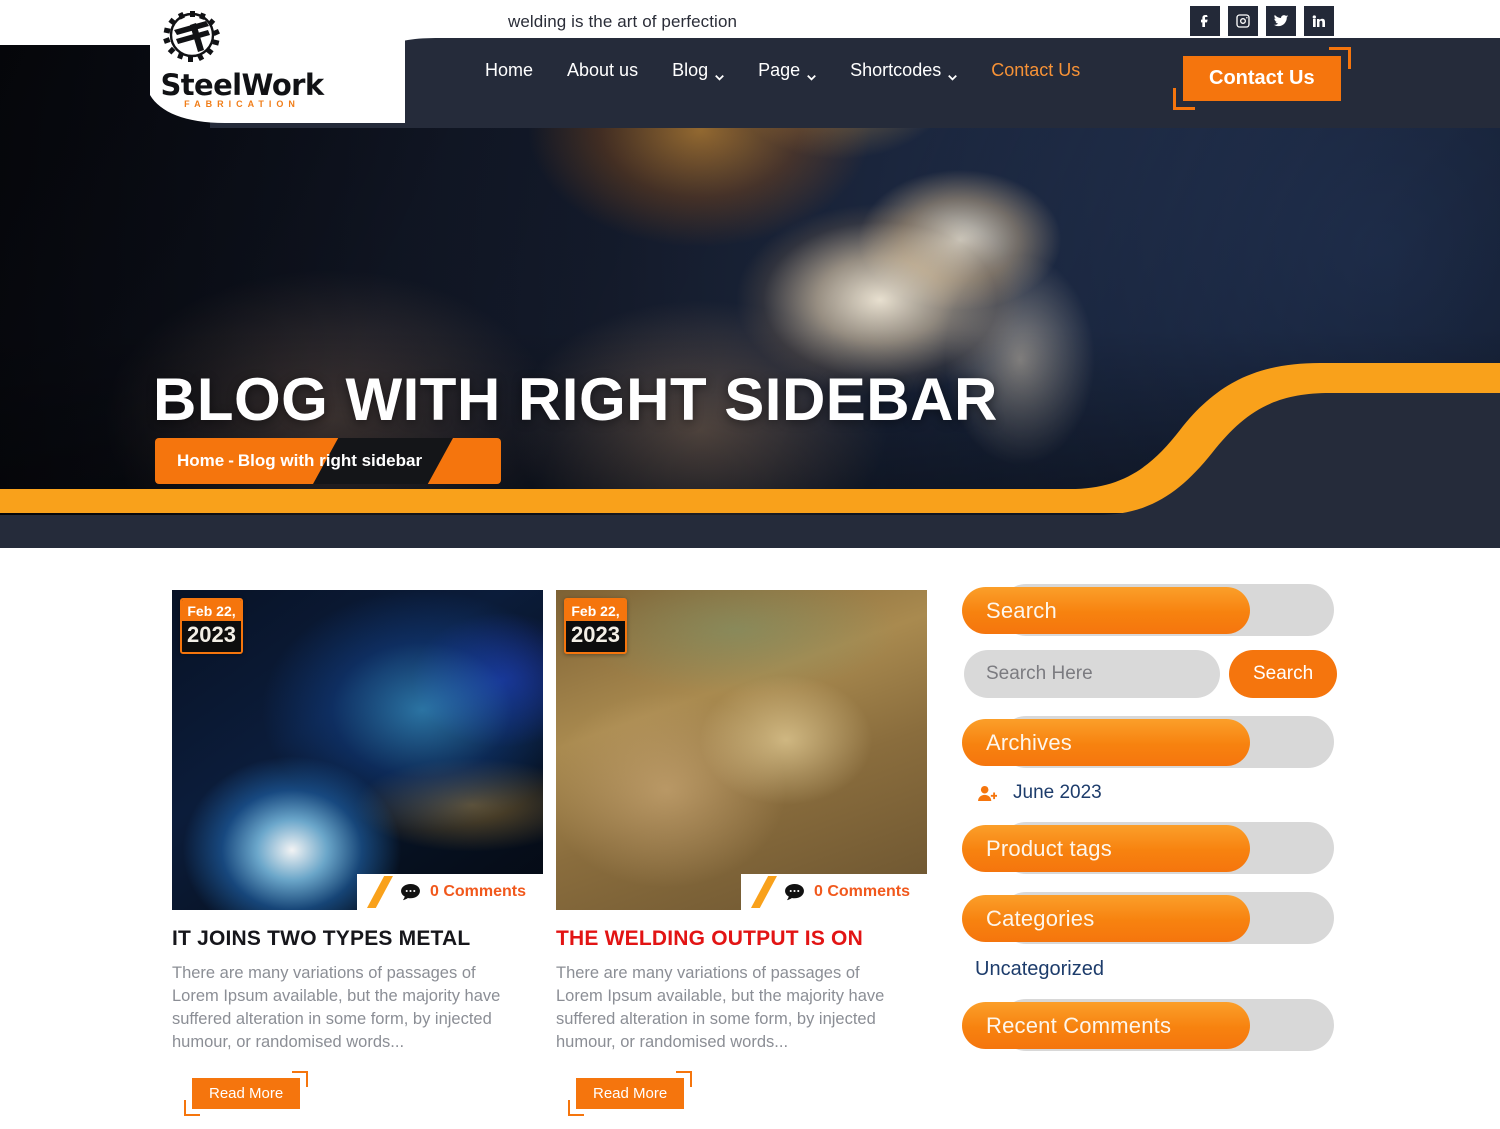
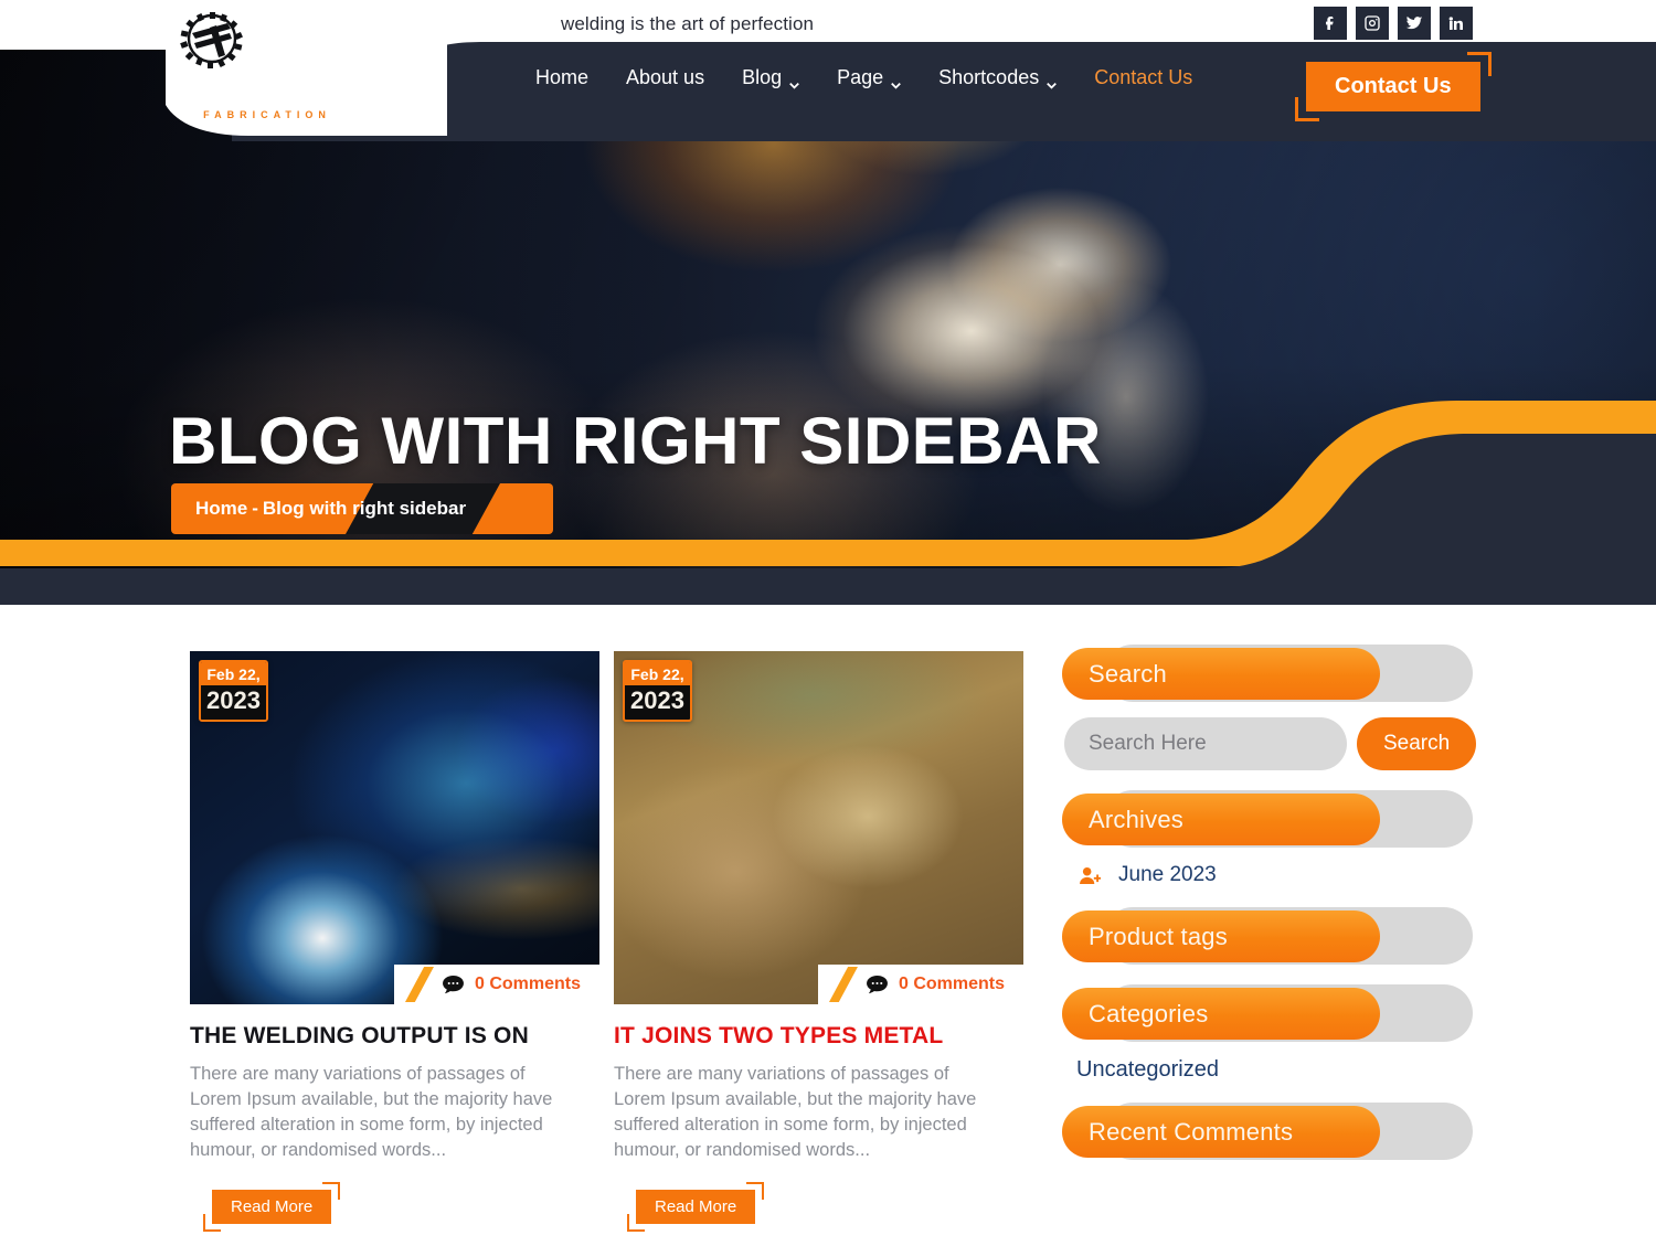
  welding is the art of perfection
- SteelWork
  FABRICATION
  Home
  About us
  Blog
  Page
  Shortcodes
  Contact Us
  Contact Us
  BLOG WITH RIGHT SIDEBAR
  Home - Blog with right sidebar
  Feb 22,
  2023
  0 Comments
- IT JOINS TWO TYPES METAL
+ THE WELDING OUTPUT IS ON
  There are many variations of passages of Lorem Ipsum available, but the majority have suffered alteration in some form, by injected humour, or randomised words...
  Read More
  Feb 22,
  2023
  0 Comments
- THE WELDING OUTPUT IS ON
+ IT JOINS TWO TYPES METAL
  There are many variations of passages of Lorem Ipsum available, but the majority have suffered alteration in some form, by injected humour, or randomised words...
  Read More
  Search
  Search Here
  Search
  Archives
  June 2023
  Product tags
  Categories
  Uncategorized
  Recent Comments
